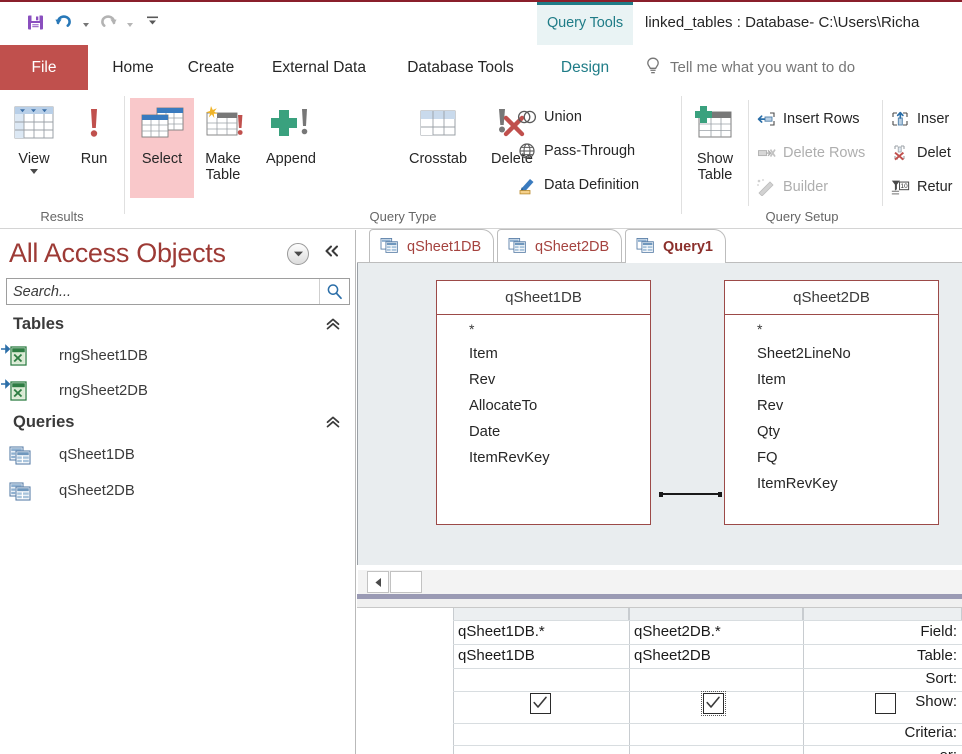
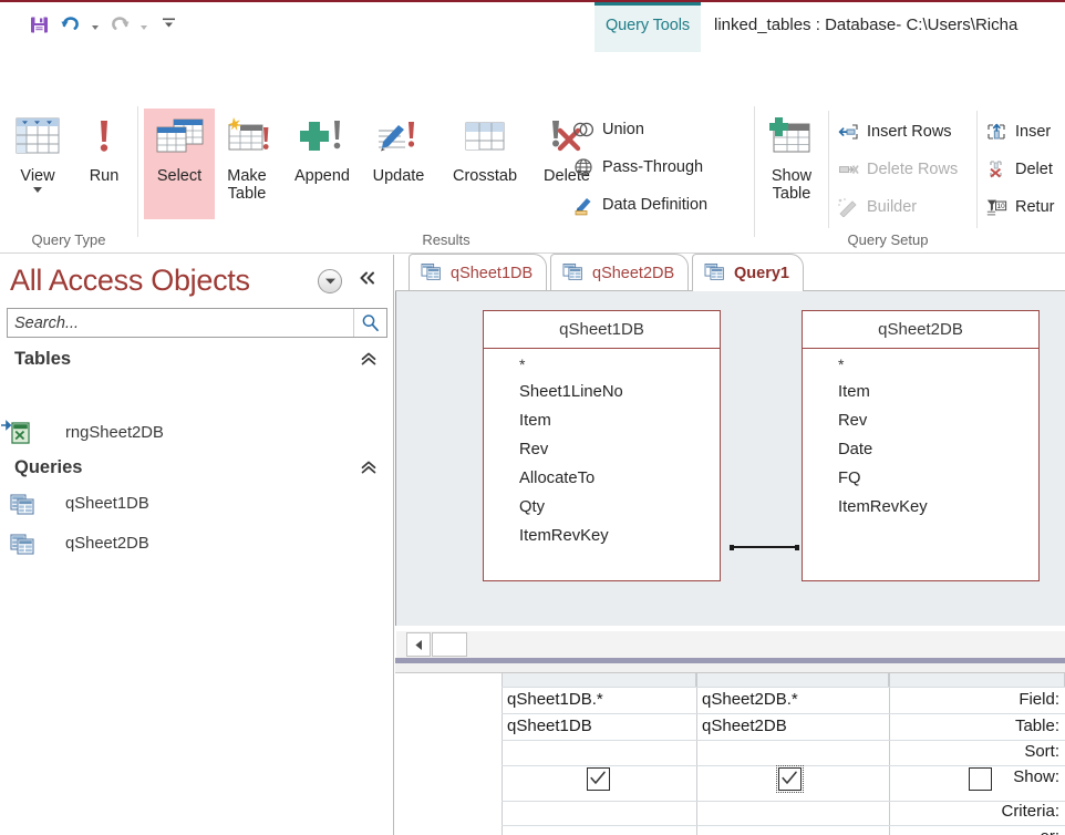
  Query Tools
  linked_tables : Database- C:\Users\Richa
- File
- Home
- Create
- External Data
- Database Tools
- Design
- Tell me what you want to do
  View
  Run
- Results
+ Query Type
  Select
  Make
  Table
  Append
+ Update
  Crosstab
  Delete
  Union
  Pass-Through
  Data Definition
- Query Type
+ Results
  Show
  Table
  Insert Rows
  Delete Rows
  Builder
  Inser
  Delet
  Retur
  Query Setup
  All Access Objects
  Search...
  Tables
- rngSheet1DB
  rngSheet2DB
  Queries
  qSheet1DB
  qSheet2DB
  qSheet1DB
  qSheet2DB
  Query1
  qSheet1DB
  *
+ Sheet1LineNo
  Item
  Rev
  AllocateTo
- Date
+ Qty
  ItemRevKey
  qSheet2DB
  *
- Sheet2LineNo
  Item
  Rev
- Qty
+ Date
  FQ
  ItemRevKey
  Field:
  Table:
  Sort:
  Show:
  Criteria:
  qSheet1DB.*
  qSheet1DB
  qSheet2DB.*
  qSheet2DB
